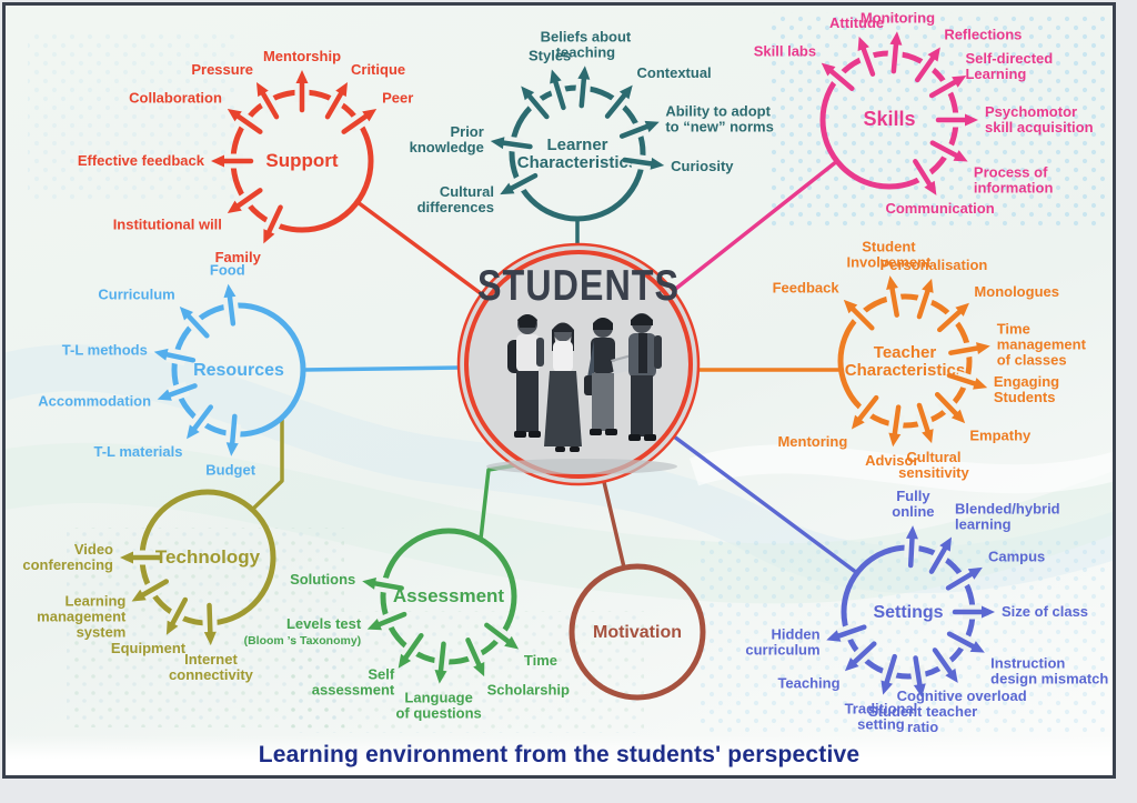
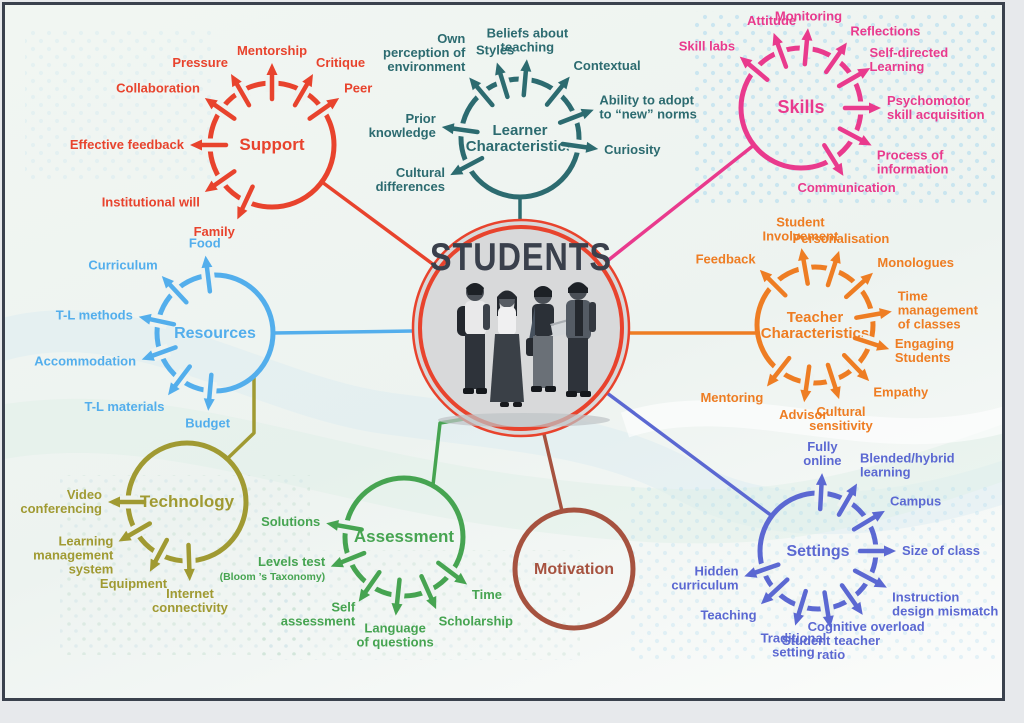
  STUDENTS
  Support
  Mentorship
  Pressure
  Critique
  Collaboration
  Peer
  Effective feedback
  Institutional will
  Family
  Learner Characteristic
  Styles
  Beliefs about teaching
  Contextual
+ Own perception of environment
  Prior knowledge
  Ability to adopt to “new” norms
  Curiosity
  Cultural differences
  Skills
  Skill labs
  Attitude
  Monitoring
  Reflections
  Self-directed Learning
  Psychomotor skill acquisition
  Process of information
  Communication
  Resources
  Food
  Curriculum
  T-L methods
  Accommodation
  T-L materials
  Budget
  Teacher Characteristics
  Student Involvement
  Personalisation
  Feedback
  Monologues
  Time management of classes
  Engaging Students
  Empathy
  Cultural sensitivity
  Advisor
  Mentoring
  echnology
  Video conferencing
  Learning management system
  Equipment
  Internet connectivity
  Assessment
  Solutions
  Levels test (Bloom ’s Taxonomy)
  Self assessment
  Language of questions
  Scholarship
  Time
  Motivation
  Settings
  Fully online
  Blended/hybrid learning
  Campus
  Size of class
  Instruction design mismatch
  Cognitive overload
  Student teacher ratio
  Traditional setting
  Teaching
  Hidden curriculum
- Learning environment from the students' perspective
